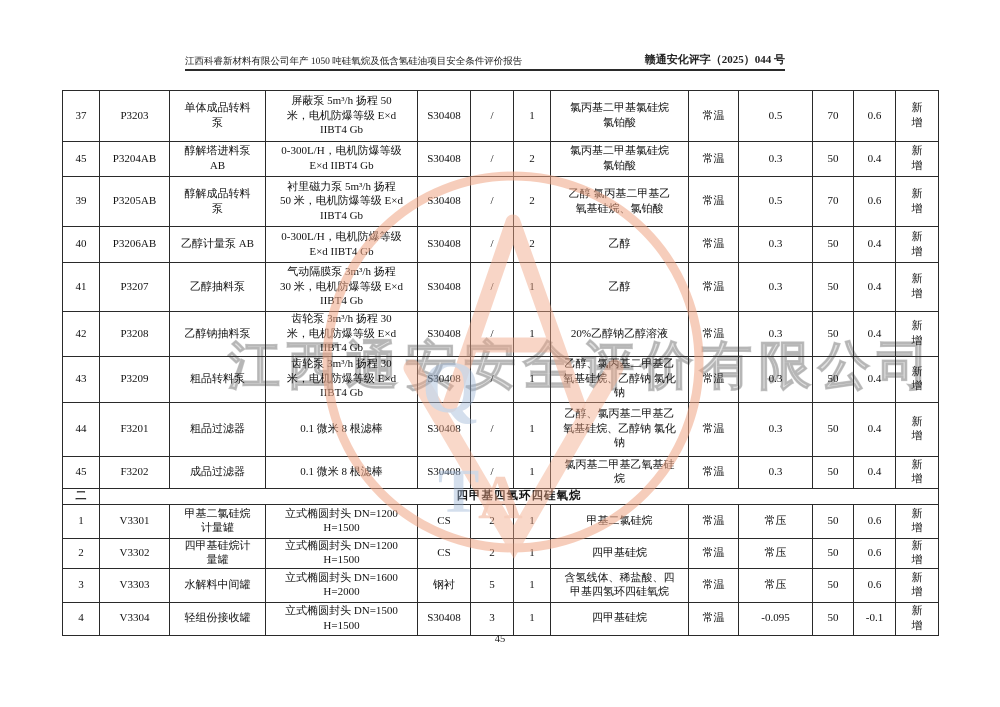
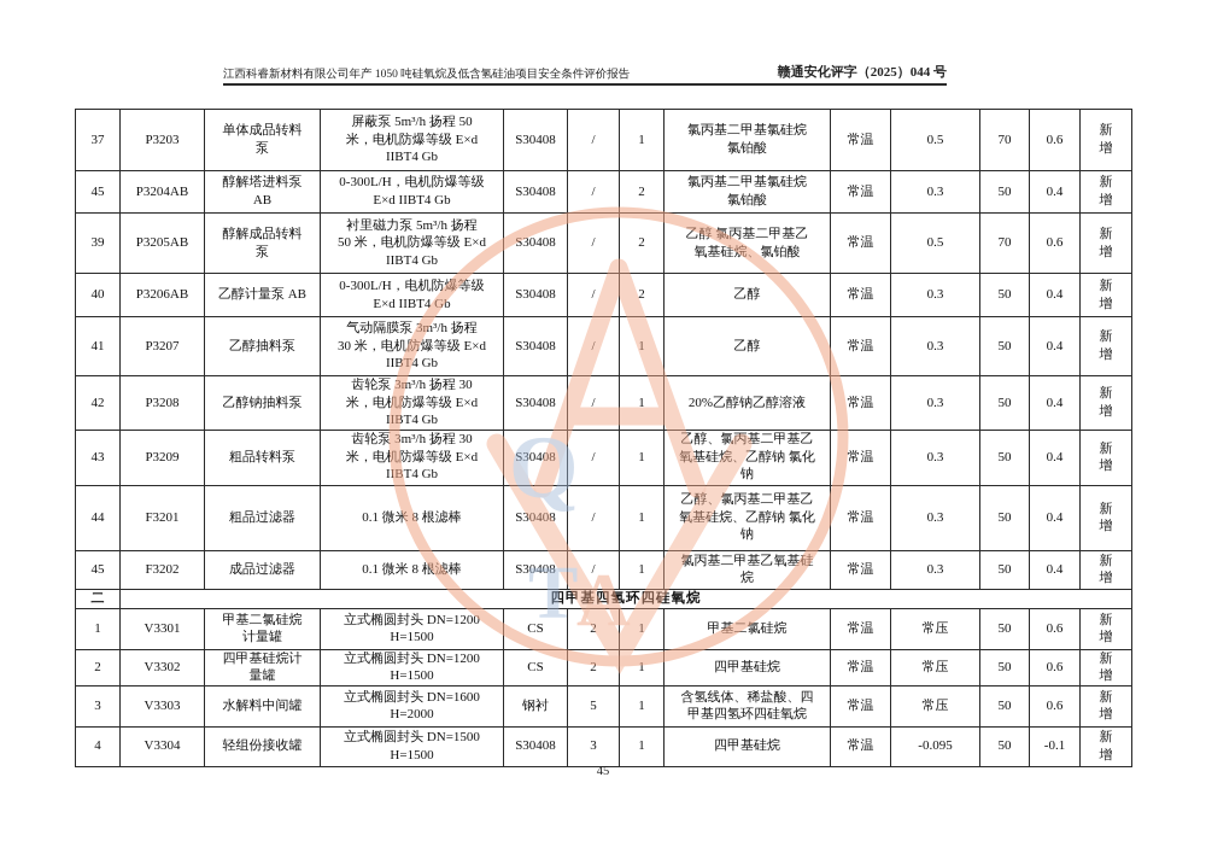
  江西科睿新材料有限公司年产 1050 吨硅氧烷及低含氢硅油项目安全条件评价报告
  赣通安化评字（2025）044 号
- 江西通安安全评价有限公司
  Q
  T
  A
  37	P3203	单体成品转料 泵	屏蔽泵 5m³/h 扬程 50 米，电机防爆等级 E×d IIBT4 Gb	S30408	/	1	氯丙基二甲基氯硅烷 氯铂酸	常温	0.5	70	0.6	新 增
  45	P3204AB	醇解塔进料泵 AB	0-300L/H，电机防爆等级 E×d IIBT4 Gb	S30408	/	2	氯丙基二甲基氯硅烷 氯铂酸	常温	0.3	50	0.4	新 增
  39	P3205AB	醇解成品转料 泵	衬里磁力泵 5m³/h 扬程 50 米，电机防爆等级 E×d IIBT4 Gb	S30408	/	2	乙醇 氯丙基二甲基乙 氧基硅烷、氯铂酸	常温	0.5	70	0.6	新 增
  40	P3206AB	乙醇计量泵 AB	0-300L/H，电机防爆等级 E×d IIBT4 Gb	S30408	/	2	乙醇	常温	0.3	50	0.4	新 增
  41	P3207	乙醇抽料泵	气动隔膜泵 3m³/h 扬程 30 米，电机防爆等级 E×d IIBT4 Gb	S30408	/	1	乙醇	常温	0.3	50	0.4	新 增
  42	P3208	乙醇钠抽料泵	齿轮泵 3m³/h 扬程 30 米，电机防爆等级 E×d IIBT4 Gb	S30408	/	1	20%乙醇钠乙醇溶液	常温	0.3	50	0.4	新 增
  43	P3209	粗品转料泵	齿轮泵 3m³/h 扬程 30 米，电机防爆等级 E×d IIBT4 Gb	S30408	/	1	乙醇、氯丙基二甲基乙 氧基硅烷、乙醇钠 氯化 钠	常温	0.3	50	0.4	新 增
  44	F3201	粗品过滤器	0.1 微米 8 根滤棒	S30408	/	1	乙醇、氯丙基二甲基乙 氧基硅烷、乙醇钠 氯化 钠	常温	0.3	50	0.4	新 增
  45	F3202	成品过滤器	0.1 微米 8 根滤棒	S30408	/	1	氯丙基二甲基乙氧基硅 烷	常温	0.3	50	0.4	新 增
  二	四甲基四氢环四硅氧烷
  1	V3301	甲基二氯硅烷 计量罐	立式椭圆封头 DN=1200 H=1500	CS	2	1	甲基二氯硅烷	常温	常压	50	0.6	新 增
  2	V3302	四甲基硅烷计 量罐	立式椭圆封头 DN=1200 H=1500	CS	2	1	四甲基硅烷	常温	常压	50	0.6	新 增
  3	V3303	水解料中间罐	立式椭圆封头 DN=1600 H=2000	钢衬	5	1	含氢线体、稀盐酸、四 甲基四氢环四硅氧烷	常温	常压	50	0.6	新 增
  4	V3304	轻组份接收罐	立式椭圆封头 DN=1500 H=1500	S30408	3	1	四甲基硅烷	常温	-0.095	50	-0.1	新 增
  45
